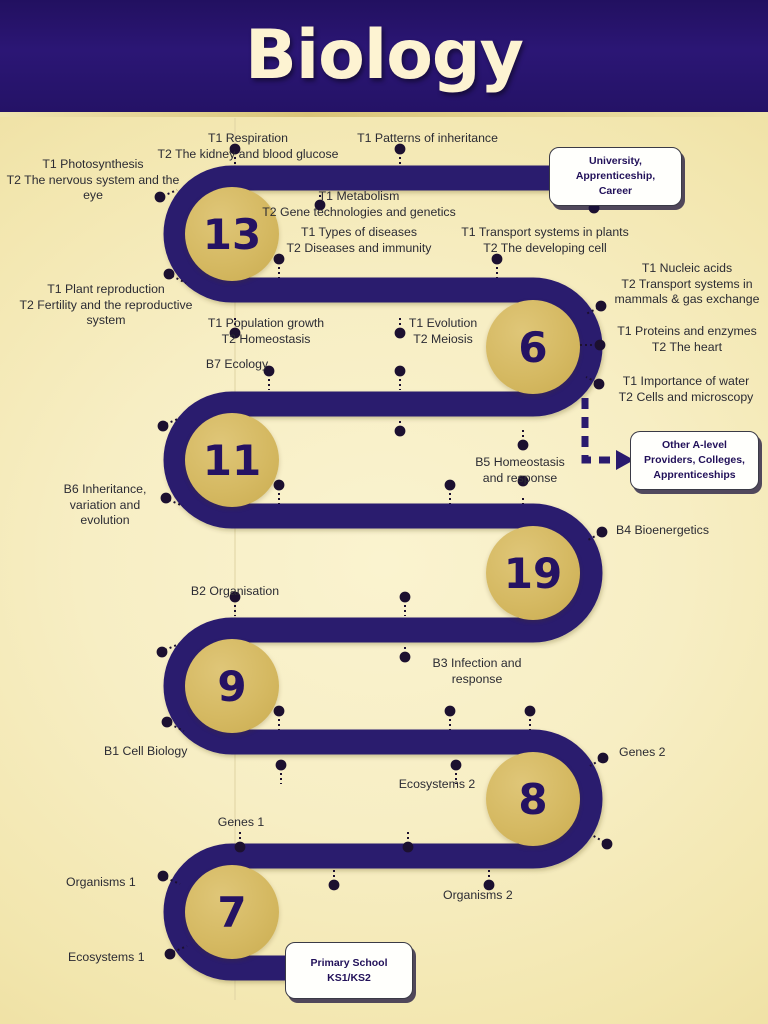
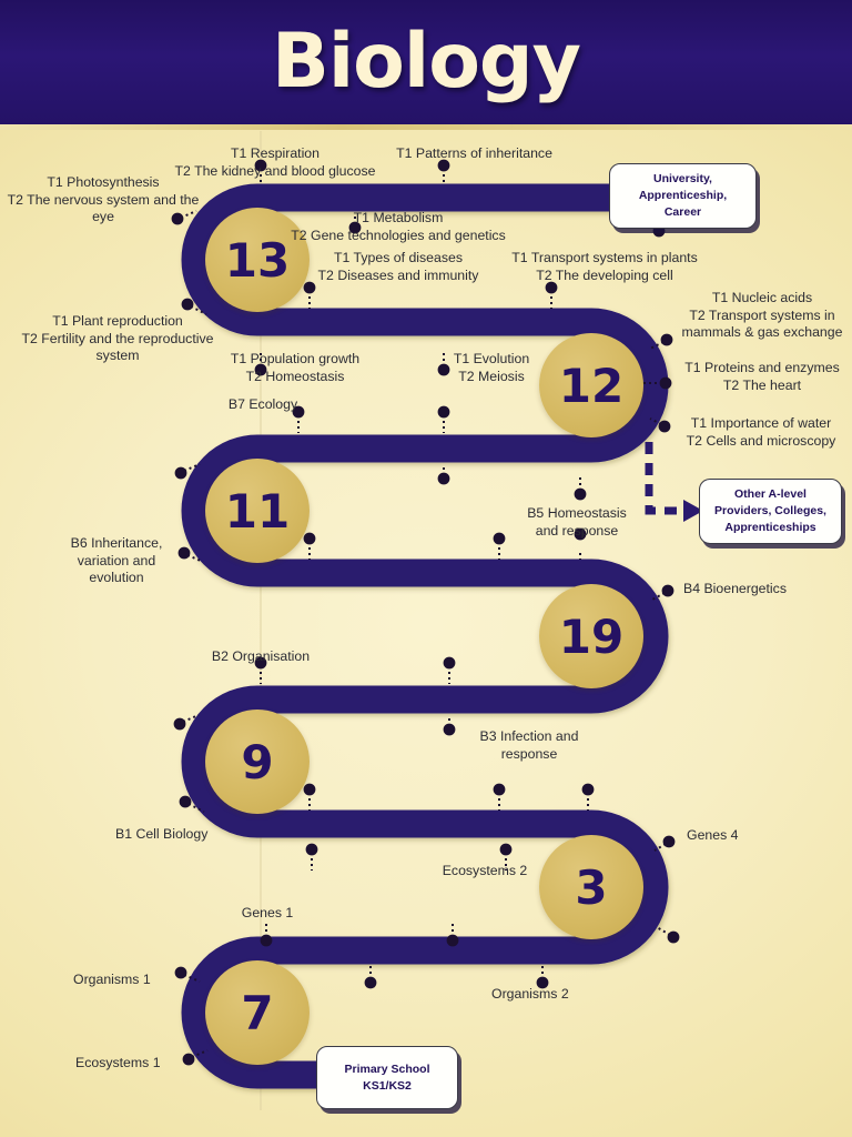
  Biology
  13
- 6
+ 12
  11
  19
  9
- 8
+ 3
  7
  T1 Respiration
  T2 The kidney and blood glucose
  T1 Patterns of inheritance
  T1 Photosynthesis
  T2 The nervous system and the
  eye
  T1 Metabolism
  T2 Gene technologies and genetics
  T1 Types of diseases
  T2 Diseases and immunity
  T1 Transport systems in plants
  T2 The developing cell
  T1 Plant reproduction
  T2 Fertility and the reproductive
  system
  T1 Nucleic acids
  T2 Transport systems in
  mammals & gas exchange
  T1 Population growth
  T2 Homeostasis
  T1 Evolution
  T2 Meiosis
  T1 Proteins and enzymes
  T2 The heart
  B7 Ecology
  T1 Importance of water
  T2 Cells and microscopy
  B6 Inheritance,
  variation and
  evolution
  B5 Homeostasis
  and response
  B4 Bioenergetics
  B2 Organisation
  B3 Infection and
  response
  B1 Cell Biology
- Genes 2
+ Genes 4
  Ecosystems 2
  Genes 1
  Organisms 1
  Organisms 2
  Ecosystems 1
  University,
  Apprenticeship,
  Career
  Other A-level
  Providers, Colleges,
  Apprenticeships
  Primary School
  KS1/KS2
